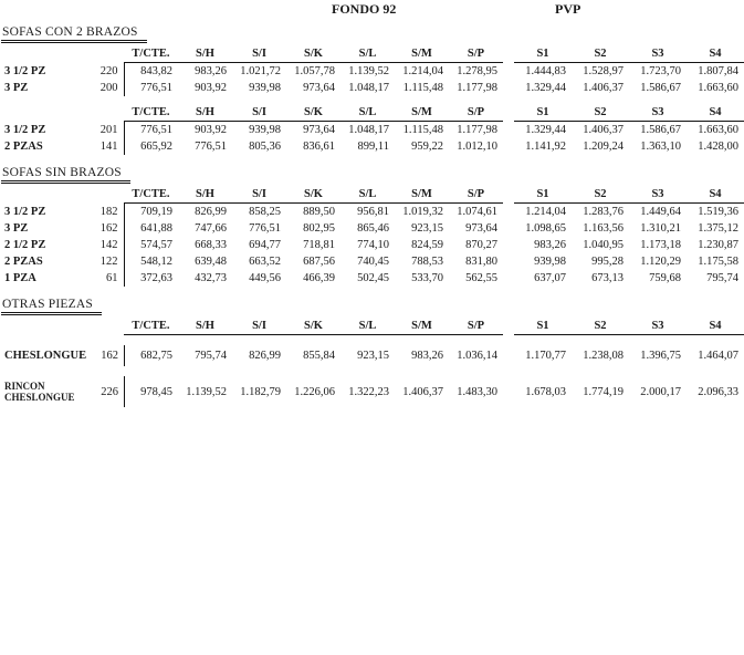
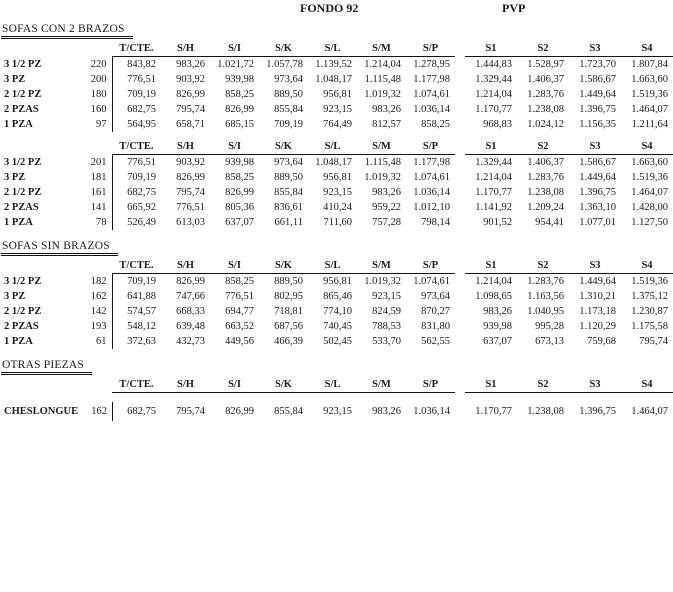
  FONDO 92
  PVP
  SOFAS CON 2 BRAZOS
  		T/CTE.	S/H	S/I	S/K	S/L	S/M	S/P		S1	S2	S3	S4
  3 1/2 PZ	220	843,82	983,26	1.021,72	1.057,78	1.139,52	1.214,04	1.278,95		1.444,83	1.528,97	1.723,70	1.807,84
  3 PZ	200	776,51	903,92	939,98	973,64	1.048,17	1.115,48	1.177,98		1.329,44	1.406,37	1.586,67	1.663,60
+ 2 1/2 PZ	180	709,19	826,99	858,25	889,50	956,81	1.019,32	1.074,61		1.214,04	1.283,76	1.449,64	1.519,36
+ 2 PZAS	160	682,75	795,74	826,99	855,84	923,15	983,26	1.036,14		1.170,77	1.238,08	1.396,75	1.464,07
+ 1 PZA	97	564,95	658,71	685,15	709,19	764,49	812,57	858,25		968,83	1.024,12	1.156,35	1.211,64
  		T/CTE.	S/H	S/I	S/K	S/L	S/M	S/P		S1	S2	S3	S4
  3 1/2 PZ	201	776,51	903,92	939,98	973,64	1.048,17	1.115,48	1.177,98		1.329,44	1.406,37	1.586,67	1.663,60
+ 3 PZ	181	709,19	826,99	858,25	889,50	956,81	1.019,32	1.074,61		1.214,04	1.283,76	1.449,64	1.519,36
+ 2 1/2 PZ	161	682,75	795,74	826,99	855,84	923,15	983,26	1.036,14		1.170,77	1.238,08	1.396,75	1.464,07
- 2 PZAS	141	665,92	776,51	805,36	836,61	899,11	959,22	1.012,10		1.141,92	1.209,24	1.363,10	1.428,00
+ 2 PZAS	141	665,92	776,51	805,36	836,61	410,24	959,22	1.012,10		1.141,92	1.209,24	1.363,10	1.428,00
+ 1 PZA	78	526,49	613,03	637,07	661,11	711,60	757,28	798,14		901,52	954,41	1.077,01	1.127,50
  SOFAS SIN BRAZOS
  		T/CTE.	S/H	S/I	S/K	S/L	S/M	S/P		S1	S2	S3	S4
  3 1/2 PZ	182	709,19	826,99	858,25	889,50	956,81	1.019,32	1.074,61		1.214,04	1.283,76	1.449,64	1.519,36
  3 PZ	162	641,88	747,66	776,51	802,95	865,46	923,15	973,64		1.098,65	1.163,56	1.310,21	1.375,12
  2 1/2 PZ	142	574,57	668,33	694,77	718,81	774,10	824,59	870,27		983,26	1.040,95	1.173,18	1.230,87
- 2 PZAS	122	548,12	639,48	663,52	687,56	740,45	788,53	831,80		939,98	995,28	1.120,29	1.175,58
+ 2 PZAS	193	548,12	639,48	663,52	687,56	740,45	788,53	831,80		939,98	995,28	1.120,29	1.175,58
  1 PZA	61	372,63	432,73	449,56	466,39	502,45	533,70	562,55		637,07	673,13	759,68	795,74
  OTRAS PIEZAS
  		T/CTE.	S/H	S/I	S/K	S/L	S/M	S/P		S1	S2	S3	S4
  CHESLONGUE	162	682,75	795,74	826,99	855,84	923,15	983,26	1.036,14		1.170,77	1.238,08	1.396,75	1.464,07
- RINCON CHESLONGUE	226	978,45	1.139,52	1.182,79	1.226,06	1.322,23	1.406,37	1.483,30		1.678,03	1.774,19	2.000,17	2.096,33
